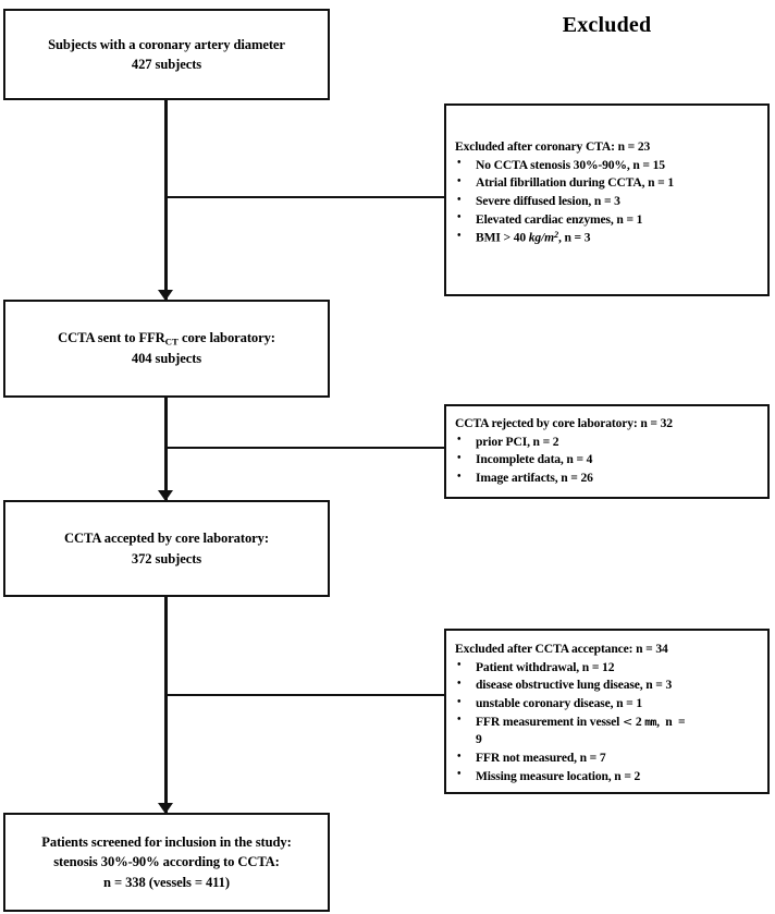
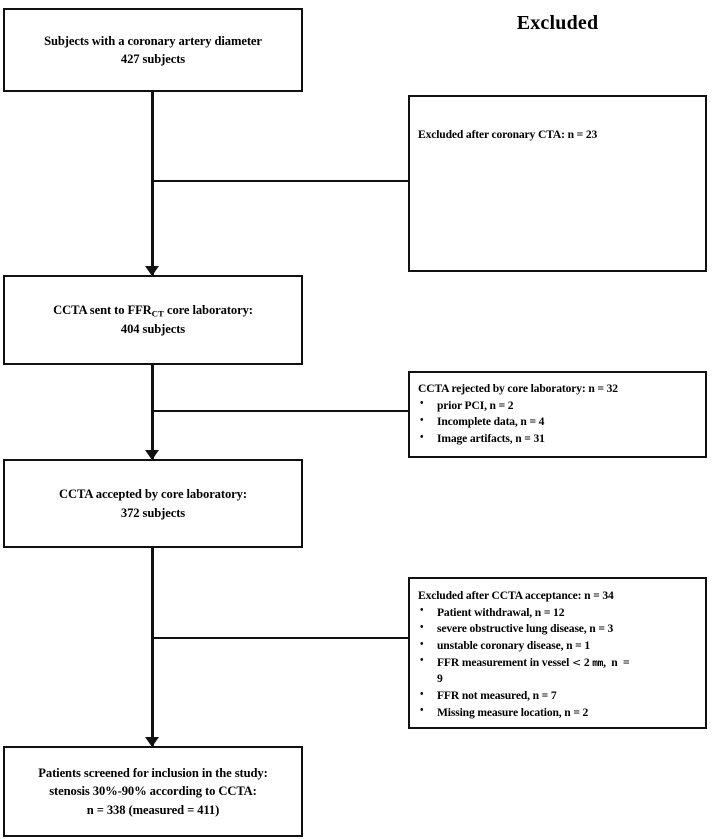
  Excluded
  Subjects with a coronary artery diameter
  427 subjects
  CCTA sent to FFRCT core laboratory:
  404 subjects
  CCTA accepted by core laboratory:
  372 subjects
  Patients screened for inclusion in the study:
  stenosis 30%-90% according to CCTA:
- n = 338 (vessels = 411)
+ n = 338 (measured = 411)
  Excluded after coronary CTA: n = 23
- No CCTA stenosis 30%-90%, n = 15
- Atrial fibrillation during CCTA, n = 1
- Severe diffused lesion, n = 3
- Elevated cardiac enzymes, n = 1
- BMI > 40 kg/m2, n = 3
  CCTA rejected by core laboratory: n = 32
  prior PCI, n = 2
  Incomplete data, n = 4
- Image artifacts, n = 26
+ Image artifacts, n = 31
  Excluded after CCTA acceptance: n = 34
  Patient withdrawal, n = 12
- disease obstructive lung disease, n = 3
+ severe obstructive lung disease, n = 3
  unstable coronary disease, n = 1
  FFR measurement in vessel < 2 mm, n =
  9
  FFR not measured, n = 7
  Missing measure location, n = 2
